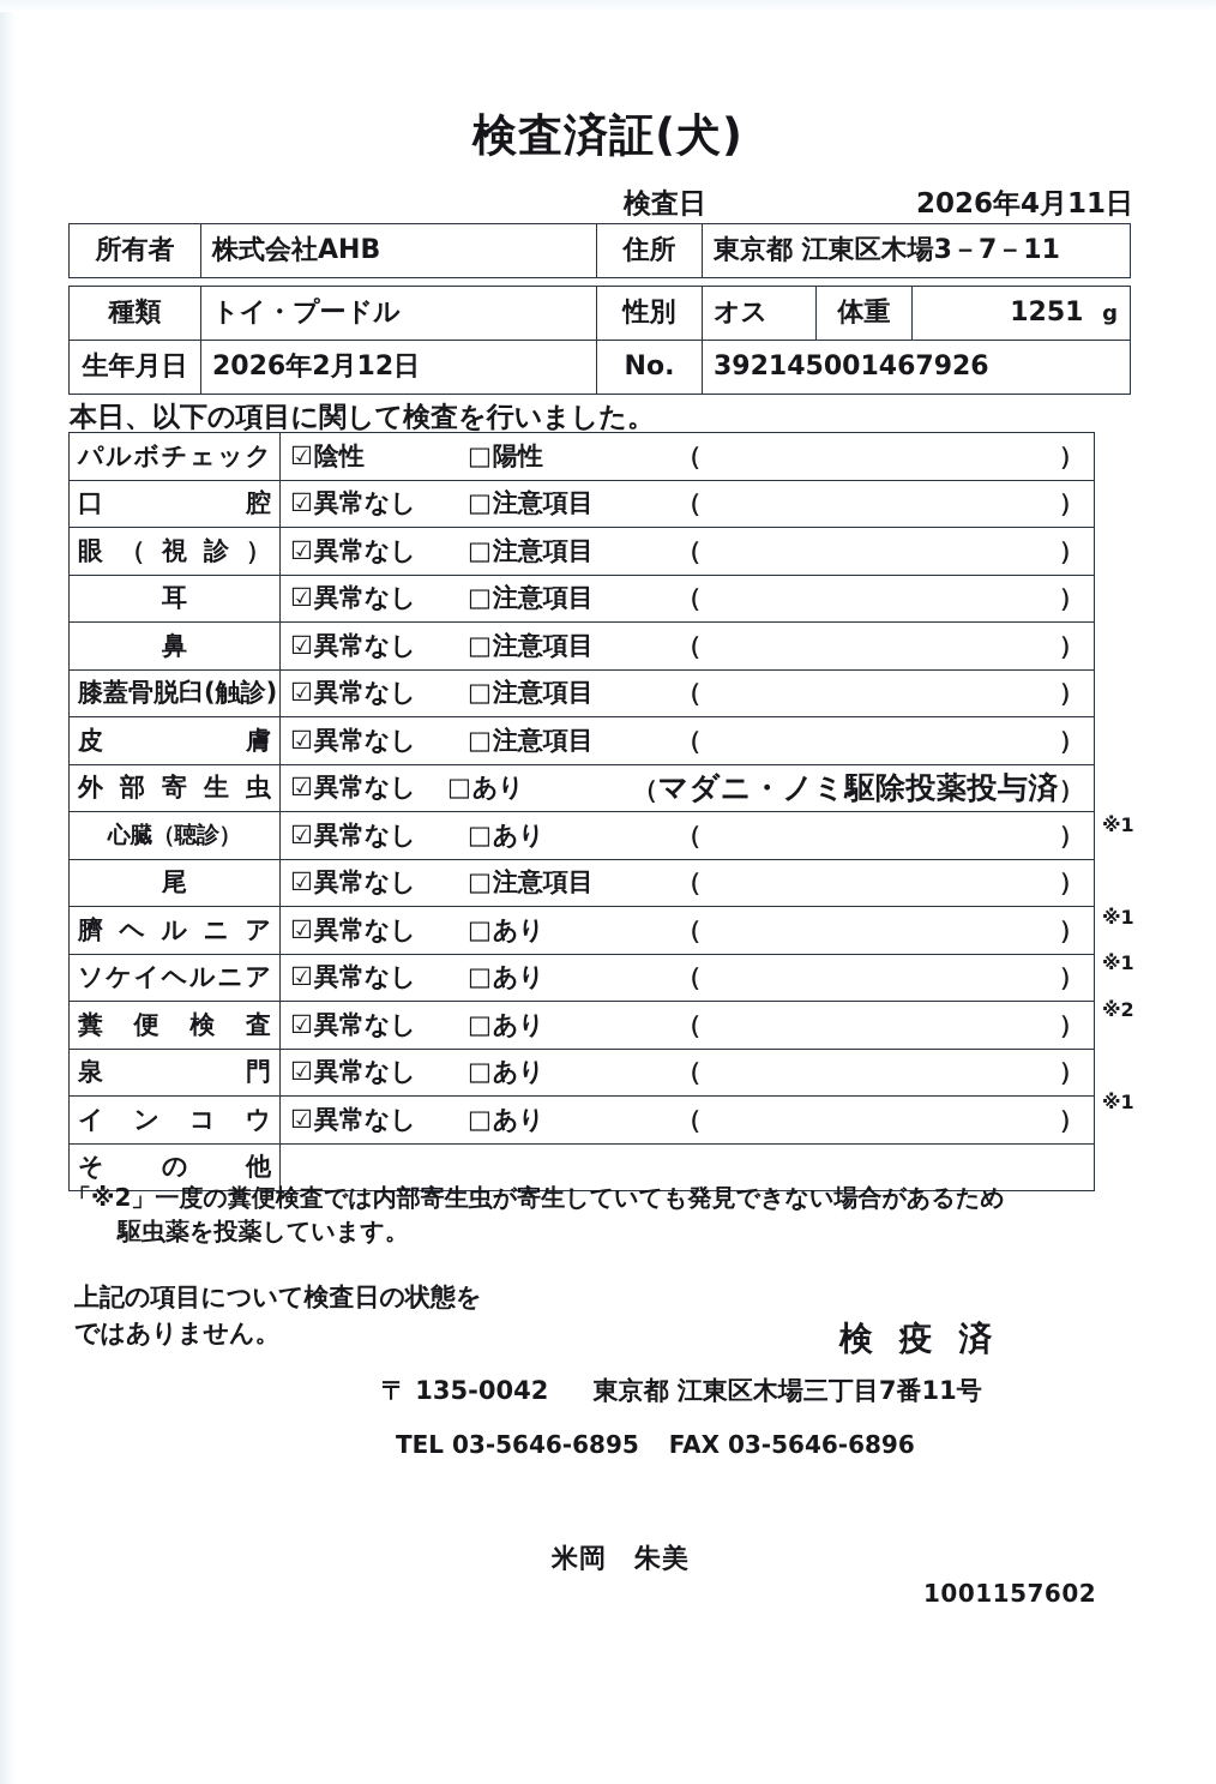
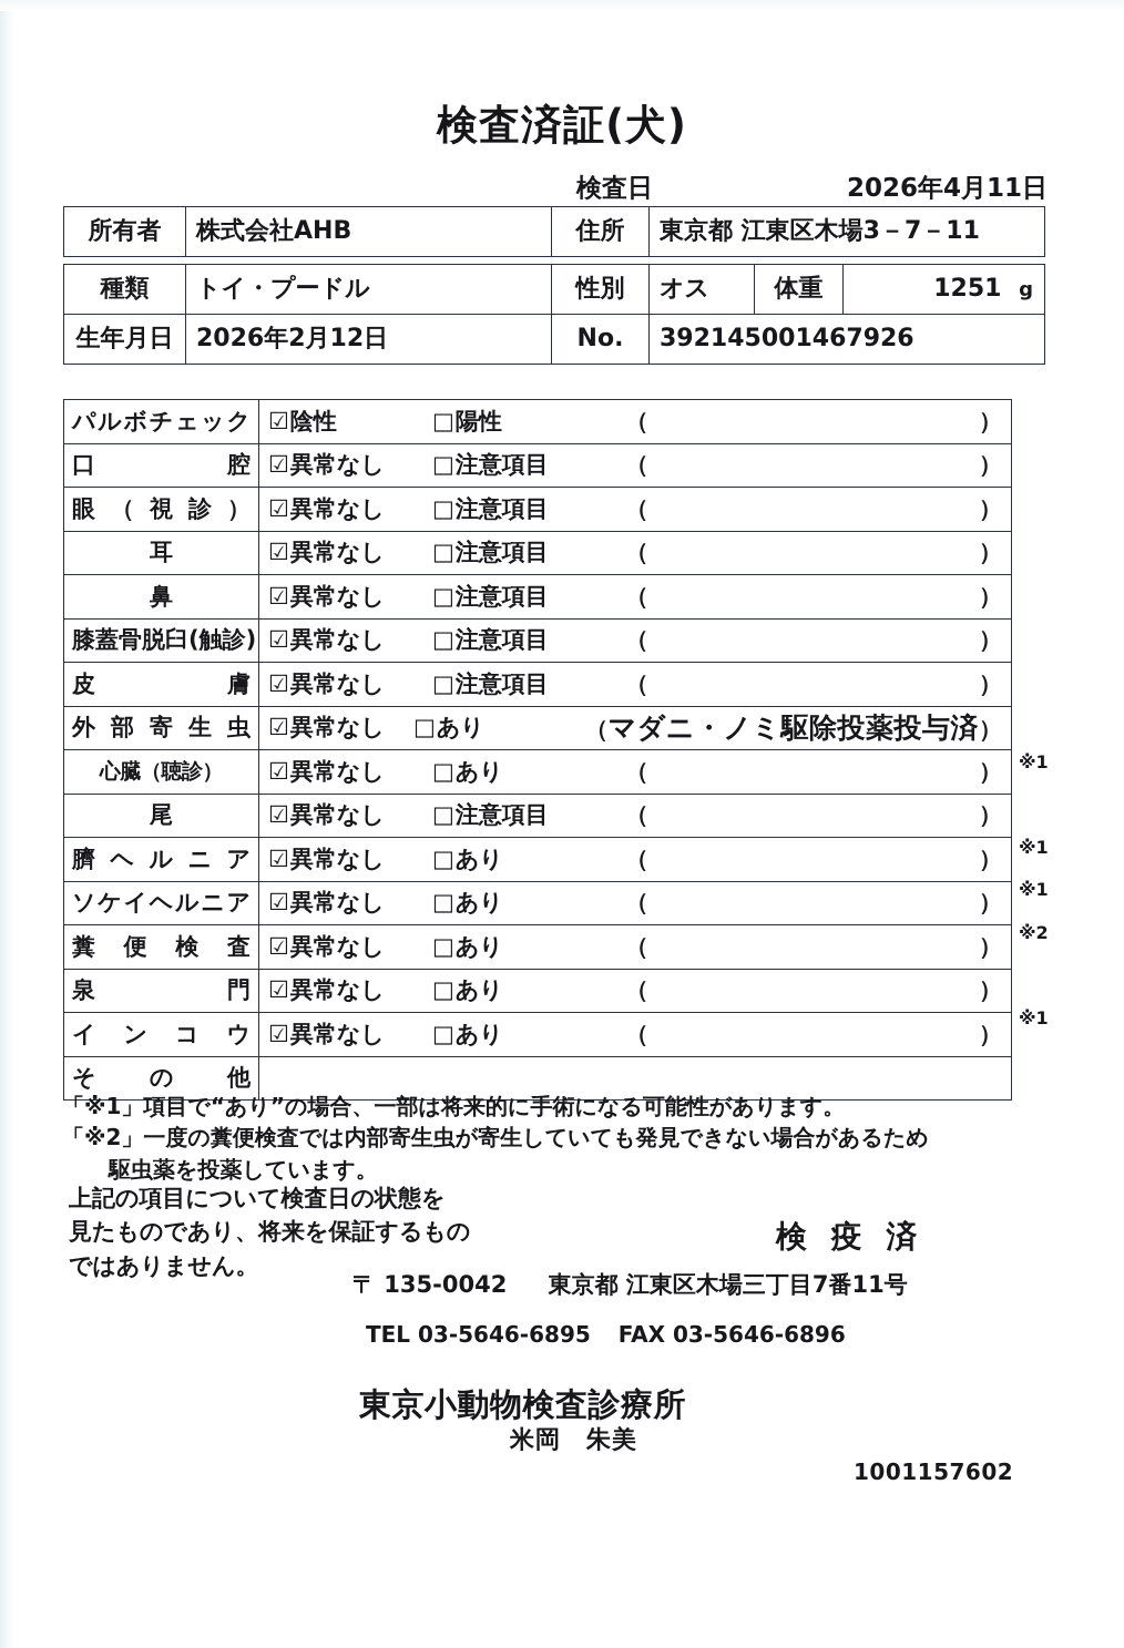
  検査済証(犬)
  検査日
  2026年4月11日
  所有者	株式会社AHB	住所	東京都 江東区木場3－7－11
  種類	トイ・プードル	性別	オス	体重	1251 g
  生年月日	2026年2月12日	No.	392145001467926
- 本日、以下の項目に関して検査を行いました。
  パルボチェック	☑陰性 □陽性 （ ）
  口腔	☑異常なし □注意項目 （ ）
  眼（視診）	☑異常なし □注意項目 （ ）
  耳	☑異常なし □注意項目 （ ）
  鼻	☑異常なし □注意項目 （ ）
  膝蓋骨脱臼(触診)	☑異常なし □注意項目 （ ）
  皮膚	☑異常なし □注意項目 （ ）
  外部寄生虫	☑異常なし □あり （マダニ・ノミ駆除投薬投与済）
  心臓（聴診）	☑異常なし □あり （ ）
  尾	☑異常なし □注意項目 （ ）
  臍ヘルニア	☑異常なし □あり （ ）
  ソケイヘルニア	☑異常なし □あり （ ）
  糞便検査	☑異常なし □あり （ ）
  泉門	☑異常なし □あり （ ）
  インコウ	☑異常なし □あり （ ）
  その他
  ※1
  ※1
  ※1
  ※2
  ※1
+ 「※1」項目で“あり”の場合、一部は将来的に手術になる可能性があります。
  「※2」一度の糞便検査では内部寄生虫が寄生していても発見できない場合があるため
  駆虫薬を投薬しています。
  上記の項目について検査日の状態を
+ 見たものであり、将来を保証するもの
  ではありません。
  検 疫 済
  〒 135-0042 東京都 江東区木場三丁目7番11号
  TEL 03-5646-6895 FAX 03-5646-6896
+ 東京小動物検査診療所
  米岡 朱美
  1001157602
